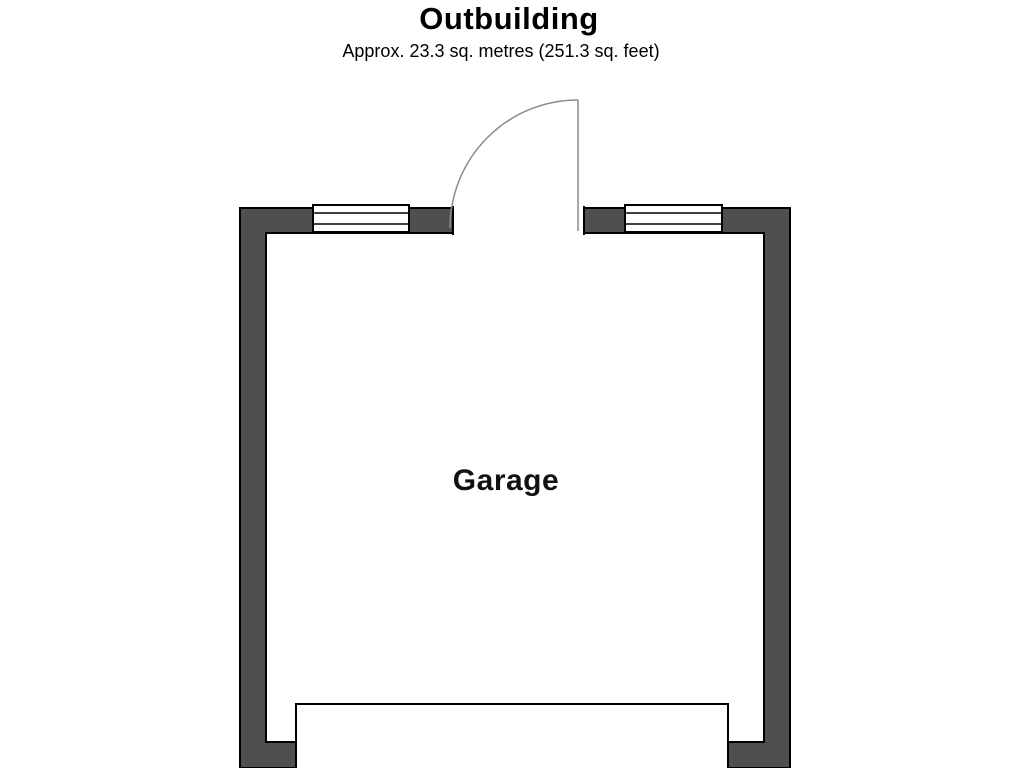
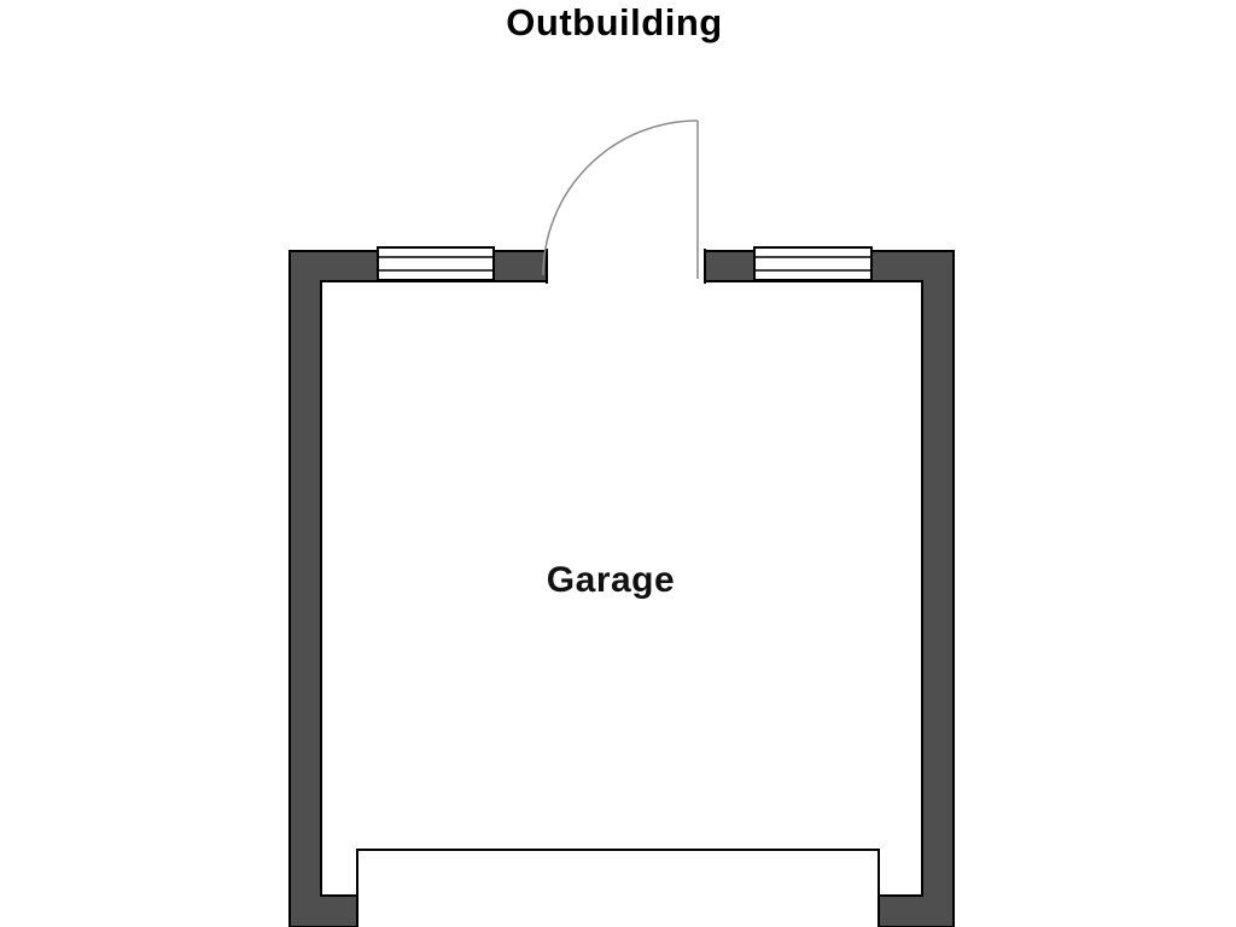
  Outbuilding
- Approx. 23.3 sq. metres (251.3 sq. feet)
  Garage
